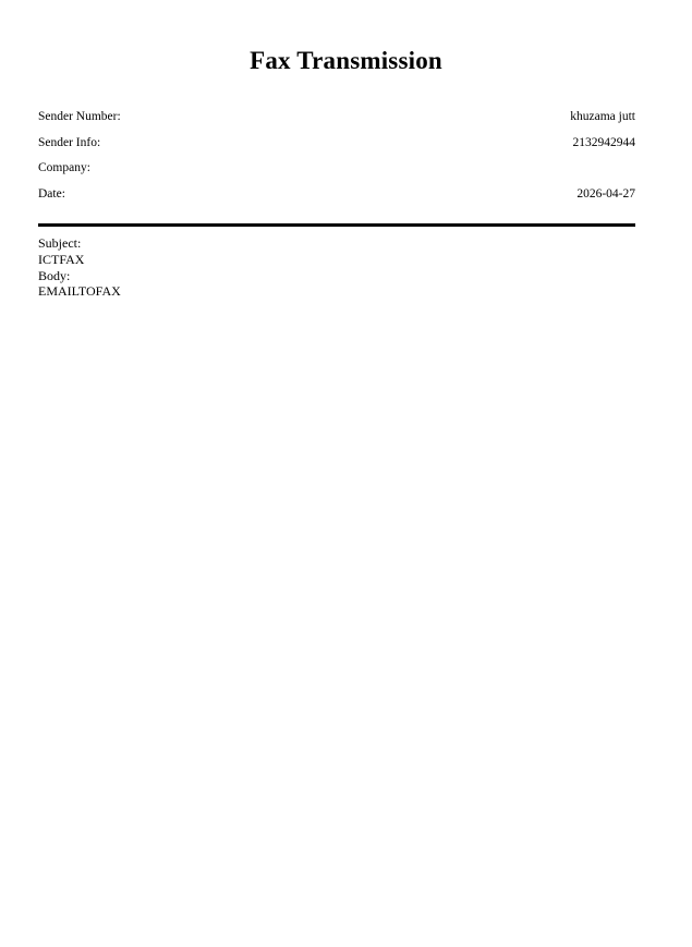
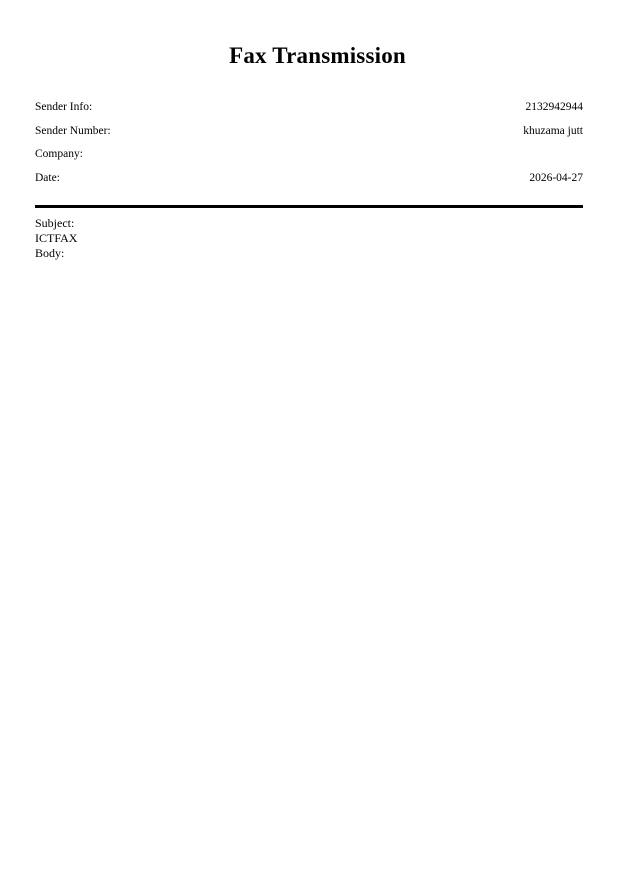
  Fax Transmission
- Sender Number:
+ Sender Info:
- khuzama jutt
+ 2132942944
- Sender Info:
+ Sender Number:
- 2132942944
+ khuzama jutt
  Company:
  Date:
  2026-04-27
  Subject:
  ICTFAX
  Body:
- EMAILTOFAX
